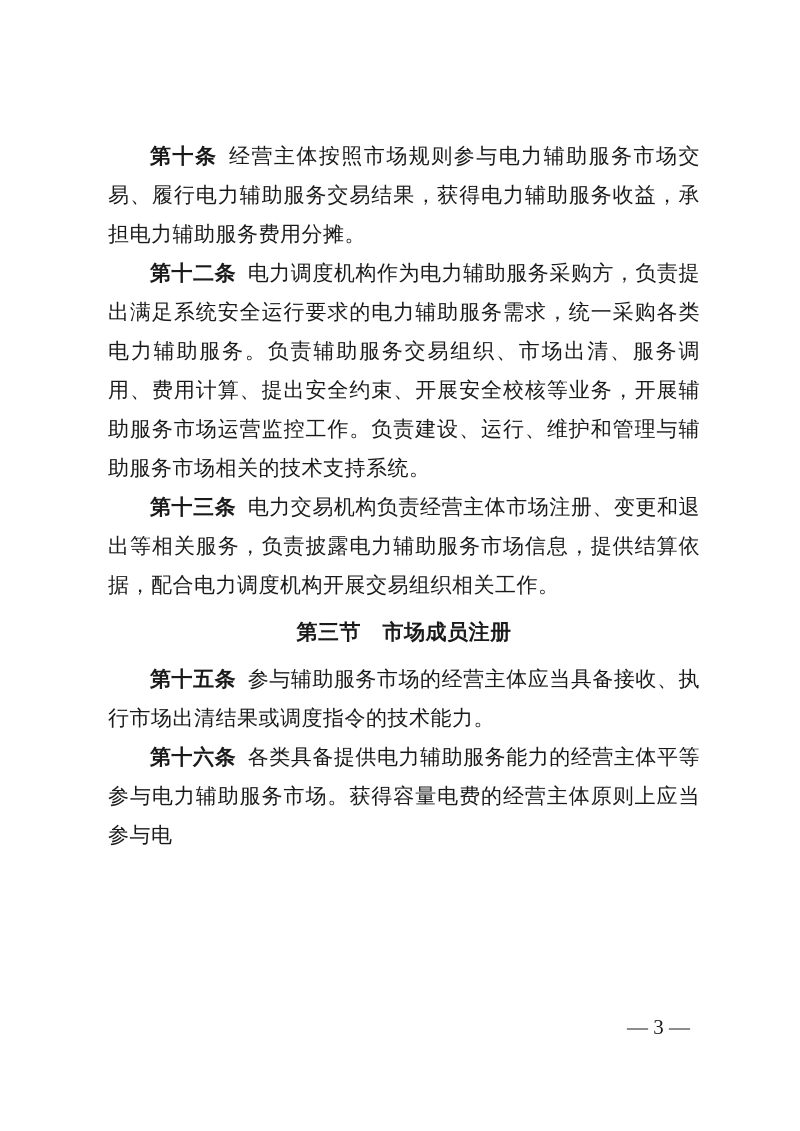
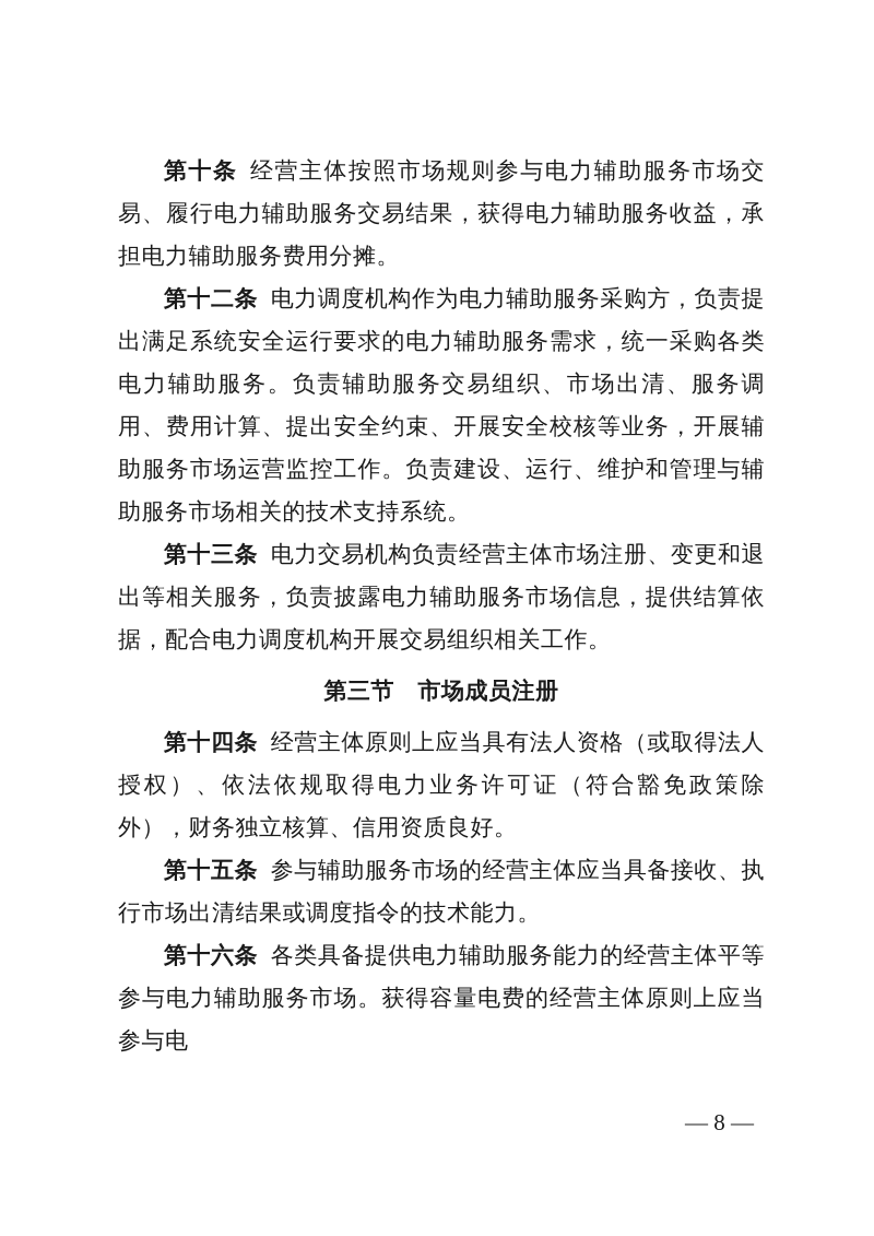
  第十条 经营主体按照市场规则参与电力辅助服务市场交易、履行电力辅助服务交易结果，获得电力辅助服务收益，承担电力辅助服务费用分摊。
  第十二条 电力调度机构作为电力辅助服务采购方，负责提出满足系统安全运行要求的电力辅助服务需求，统一采购各类电力辅助服务。负责辅助服务交易组织、市场出清、服务调用、费用计算、提出安全约束、开展安全校核等业务，开展辅助服务市场运营监控工作。负责建设、运行、维护和管理与辅助服务市场相关的技术支持系统。
  第十三条 电力交易机构负责经营主体市场注册、变更和退出等相关服务，负责披露电力辅助服务市场信息，提供结算依据，配合电力调度机构开展交易组织相关工作。
  第三节 市场成员注册
+ 第十四条 经营主体原则上应当具有法人资格（或取得法人授权）、依法依规取得电力业务许可证（符合豁免政策除外），财务独立核算、信用资质良好。
  第十五条 参与辅助服务市场的经营主体应当具备接收、执行市场出清结果或调度指令的技术能力。
  第十六条 各类具备提供电力辅助服务能力的经营主体平等参与电力辅助服务市场。获得容量电费的经营主体原则上应当参与电
- — 3 —
+ — 8 —
